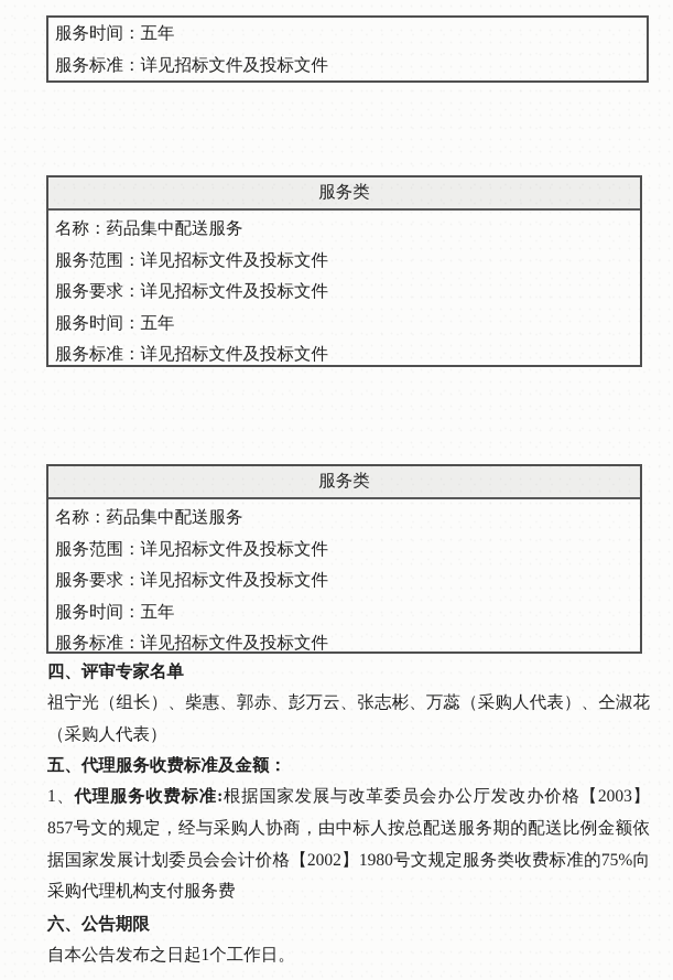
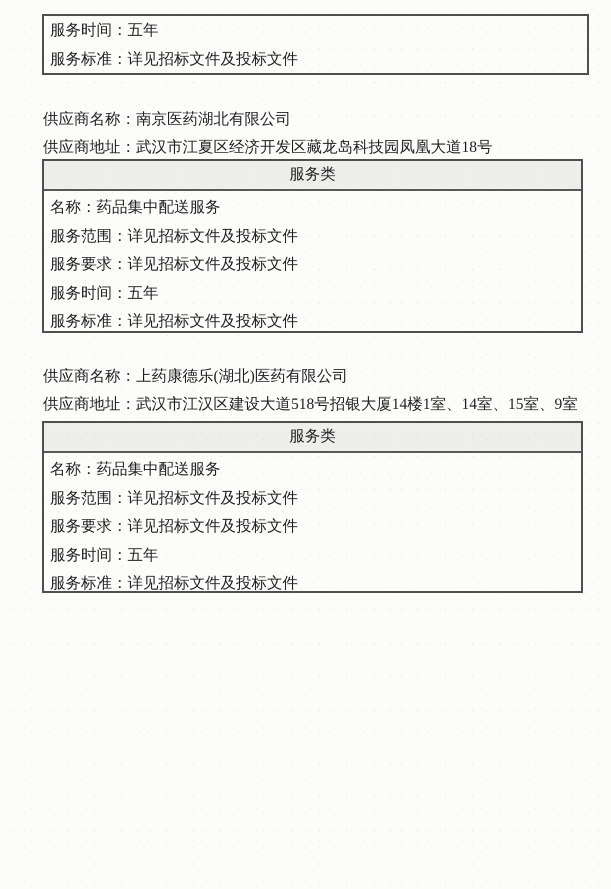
  服务时间：五年
  服务标准：详见招标文件及投标文件
+ 供应商名称：南京医药湖北有限公司
+ 供应商地址：武汉市江夏区经济开发区藏龙岛科技园凤凰大道18号
  服务类
  名称：药品集中配送服务
  服务范围：详见招标文件及投标文件
  服务要求：详见招标文件及投标文件
  服务时间：五年
  服务标准：详见招标文件及投标文件
+ 供应商名称：上药康德乐(湖北)医药有限公司
+ 供应商地址：武汉市江汉区建设大道518号招银大厦14楼1室、14室、15室、9室
  服务类
  名称：药品集中配送服务
  服务范围：详见招标文件及投标文件
  服务要求：详见招标文件及投标文件
  服务时间：五年
  服务标准：详见招标文件及投标文件
- 四、评审专家名单
- 祖宁光（组长）、柴惠、郭赤、彭万云、张志彬、万蕊（采购人代表）、仝淑花（采购人代表）
- 五、代理服务收费标准及金额：
- 1、代理服务收费标准:根据国家发展与改革委员会办公厅发改办价格【2003】857号文的规定，经与采购人协商，由中标人按总配送服务期的配送比例金额依据国家发展计划委员会会计价格【2002】1980号文规定服务类收费标准的75%向采购代理机构支付服务费
- 六、公告期限
- 自本公告发布之日起1个工作日。
